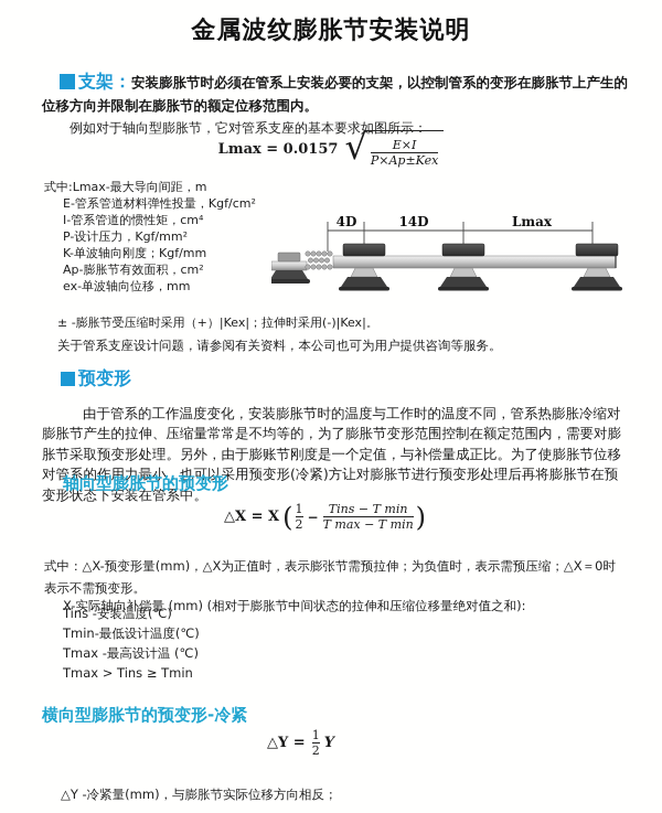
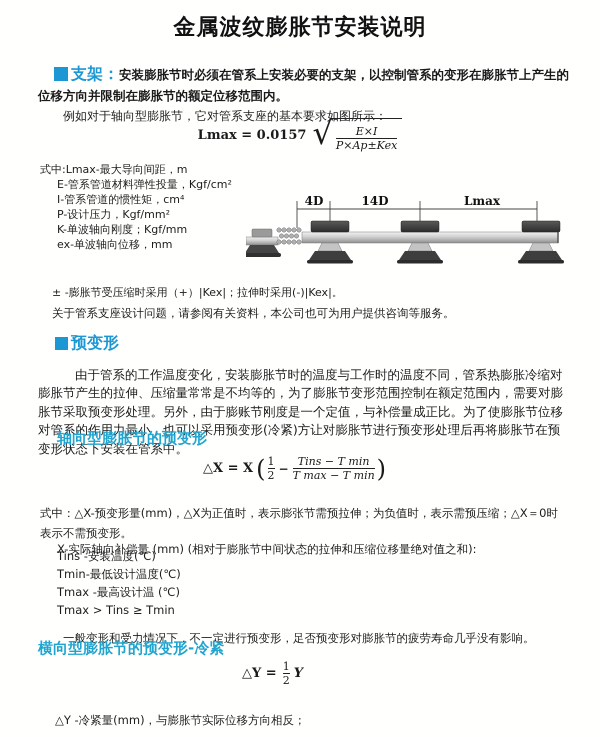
  金属波纹膨胀节安装说明
  支架：安装膨胀节时必须在管系上安装必要的支架，以控制管系的变形在膨胀节上产生的位移方向并限制在膨胀节的额定位移范围内。
  例如对于轴向型膨胀节，它对管系支座的基本要求如图所示：
  Lmax = 0.0157
  √
  E×I
  P×Ap±Kex
  式中:Lmax-最大导向间距，m
  E-管系管道材料弹性投量，Kgf/cm²
  I-管系管道的惯性矩，cm⁴
  P-设计压力，Kgf/mm²
  K-单波轴向刚度；Kgf/mm
- Ap-膨胀节有效面积，cm²
  ex-单波轴向位移，mm
  ± -膨胀节受压缩时采用（+）|Kex|；拉伸时采用(-)|Kex|。
  关于管系支座设计问题，请参阅有关资料，本公司也可为用户提供咨询等服务。
  4D
  14D
  Lmax
  预变形
  由于管系的工作温度变化，安装膨胀节时的温度与工作时的温度不同，管系热膨胀冷缩对膨胀节产生的拉伸、压缩量常常是不均等的，为了膨胀节变形范围控制在额定范围内，需要对膨胀节采取预变形处理。另外，由于膨账节刚度是一个定值，与补偿量成正比。为了使膨胀节位移对管系的作用力最小，也可以采用预变形(冷紧)方让对膨胀节进行预变形处理后再将膨胀节在预变形状态下安装在管系中。
  轴向型膨胀节的预变形
  △X = X
  (
  1
  2
  −
  Tins − T min
  T max − T min
  )
  式中：△X-预变形量(mm)，△X为正值时，表示膨张节需预拉伸；为负值时，表示需预压缩；△X＝0时表示不需预变形。
  X-实际轴向补偿量 (mm) (相对于膨胀节中间状态的拉伸和压缩位移量绝对值之和):
  Tins -安装温度(℃)
  Tmin-最低设计温度(℃)
  Tmax -最高设计温 (℃)
  Tmax > Tins ≥ Tmin
+ 一般变形和受力情况下，不一定进行预变形，足否预变形对膨胀节的疲劳寿命几乎没有影响。
  横向型膨胀节的预变形-冷紧
  △Y =
  1
  2
  Y
  △Y -冷紧量(mm)，与膨胀节实际位移方向相反；
